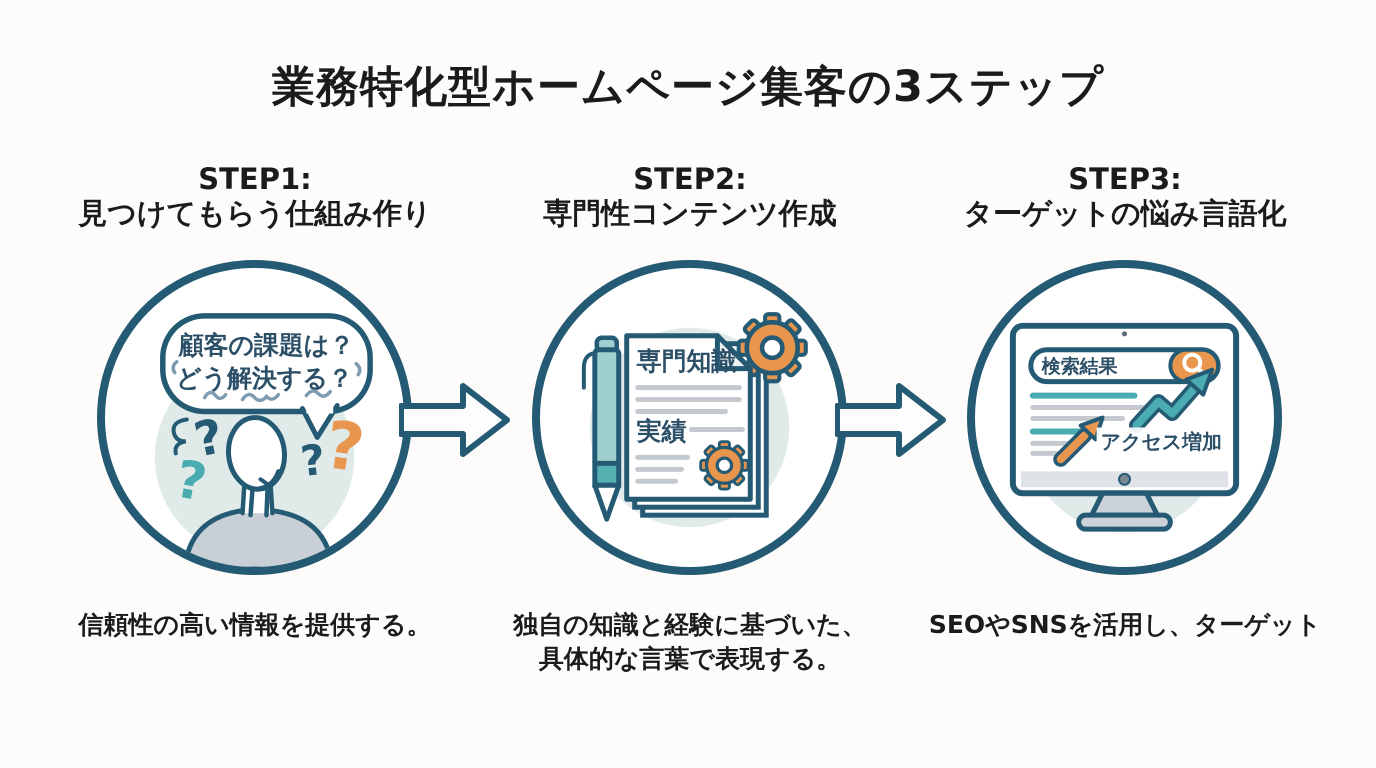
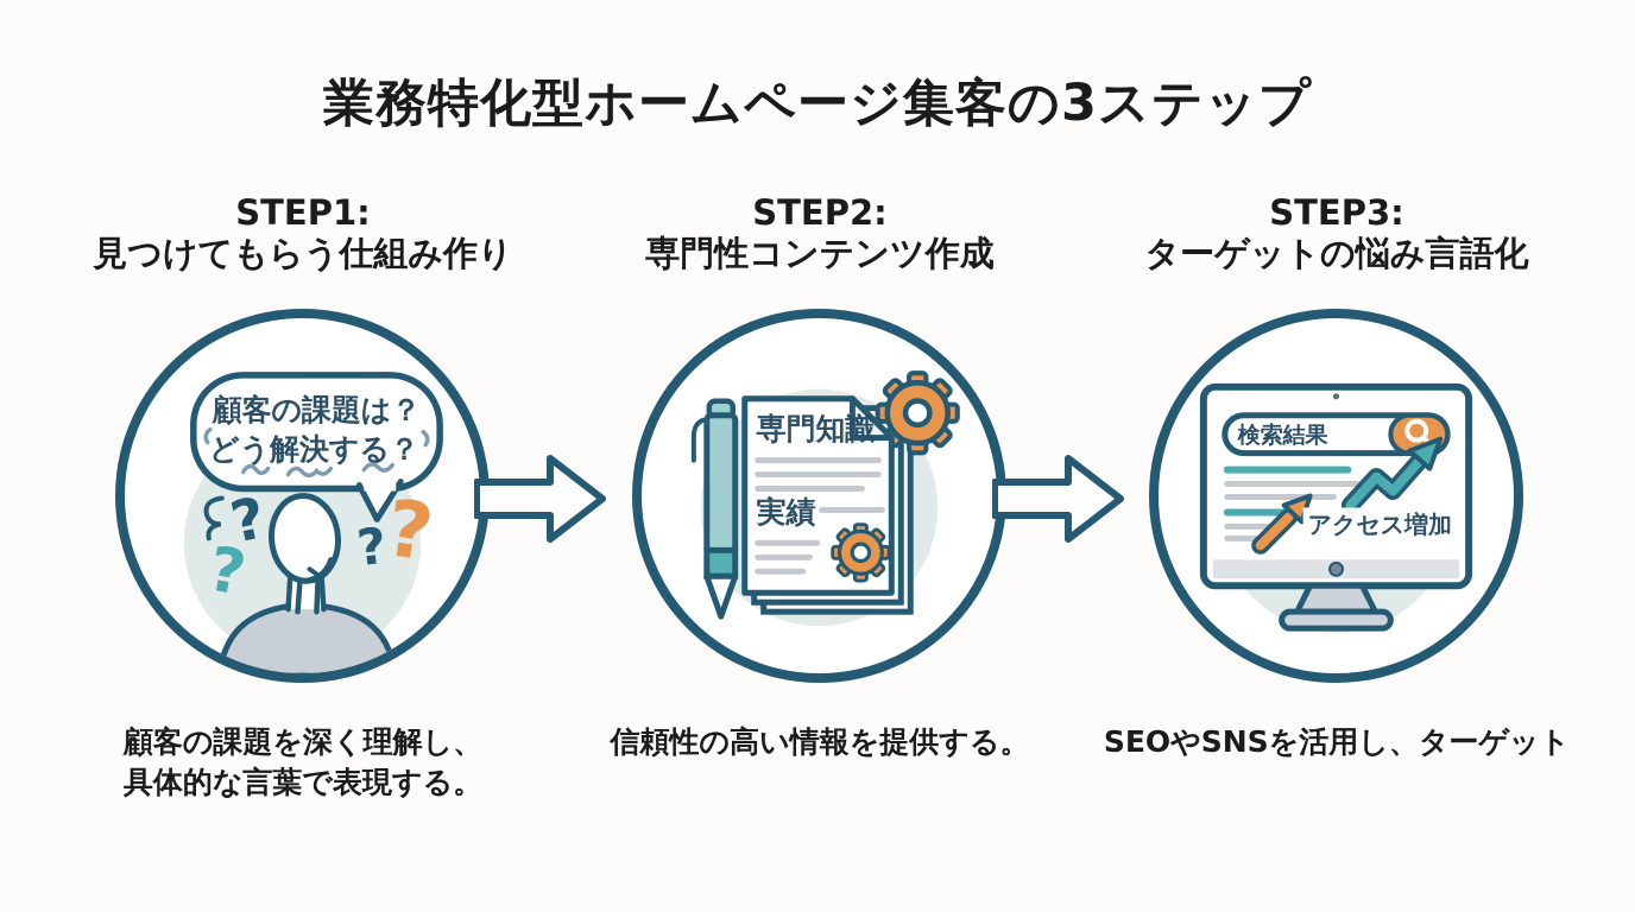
  業務特化型ホームページ集客の3ステップ
  STEP1:
  見つけてもらう仕組み作り
  STEP2:
  専門性コンテンツ作成
  STEP3:
  ターゲットの悩み言語化
  顧客の課題は？
  どう解決する？
  専門知識
  実績
  検索結果
  アクセス増加
+ 顧客の課題を深く理解し、
- 信頼性の高い情報を提供する。
+ 具体的な言葉で表現する。
- 独自の知識と経験に基づいた、
- 具体的な言葉で表現する。
+ 信頼性の高い情報を提供する。
  SEOやSNSを活用し、ターゲット
